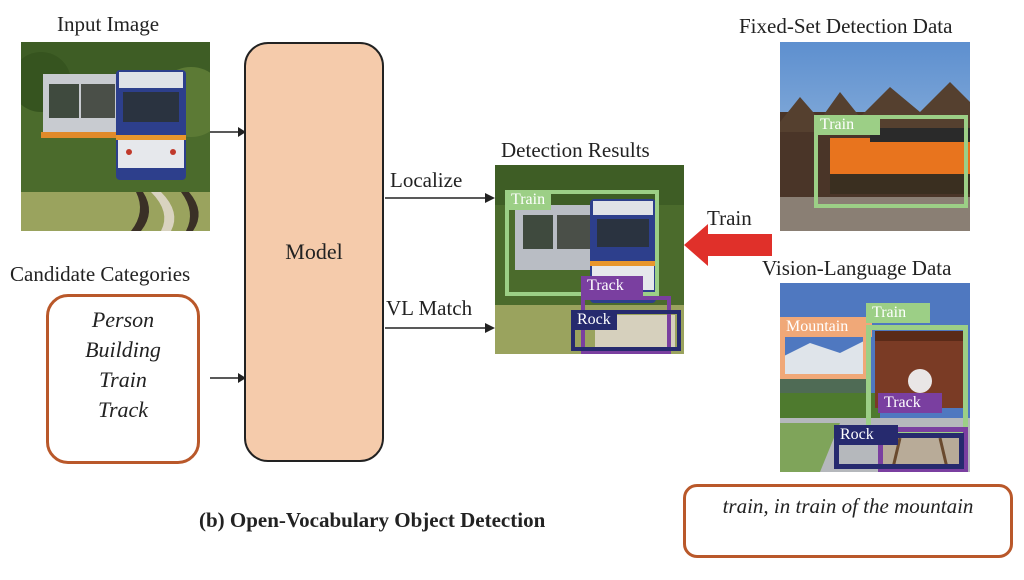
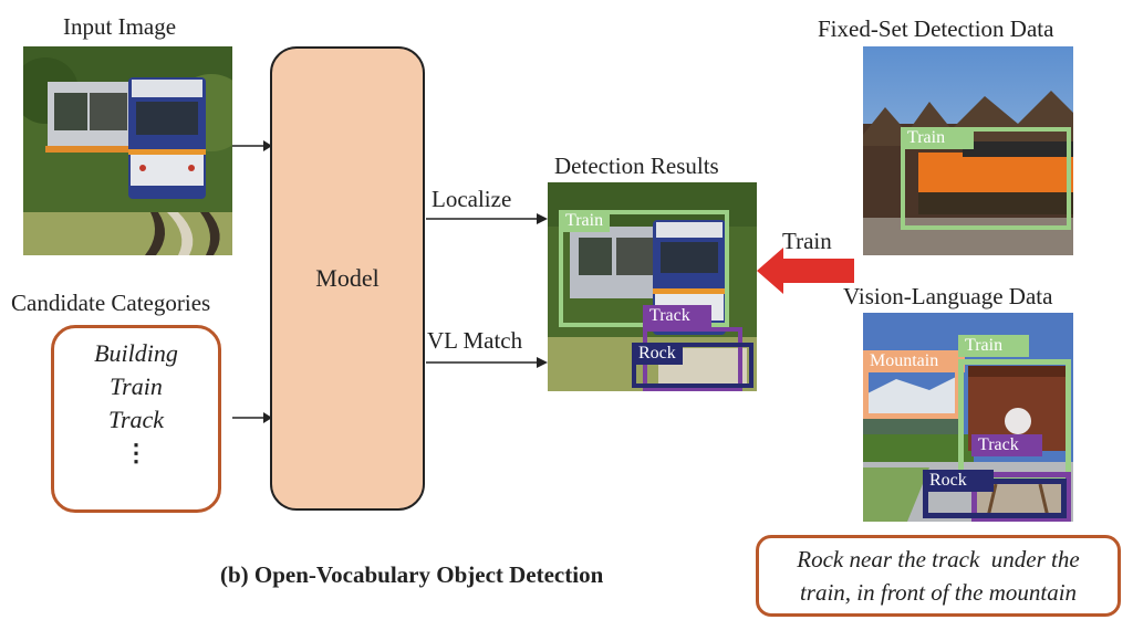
  Input Image
  Candidate Categories
- Person
  Building
  Train
  Track
+ ⋮
  Model
  Localize
  VL Match
  Detection Results
  Train
  Track
  Rock
  Train
  Fixed-Set Detection Data
  Train
  Vision-Language Data
  Mountain
  Train
  Track
  Rock
+ Rock near the track under the
- train, in train of the mountain
+ train, in front of the mountain
  (b) Open-Vocabulary Object Detection
